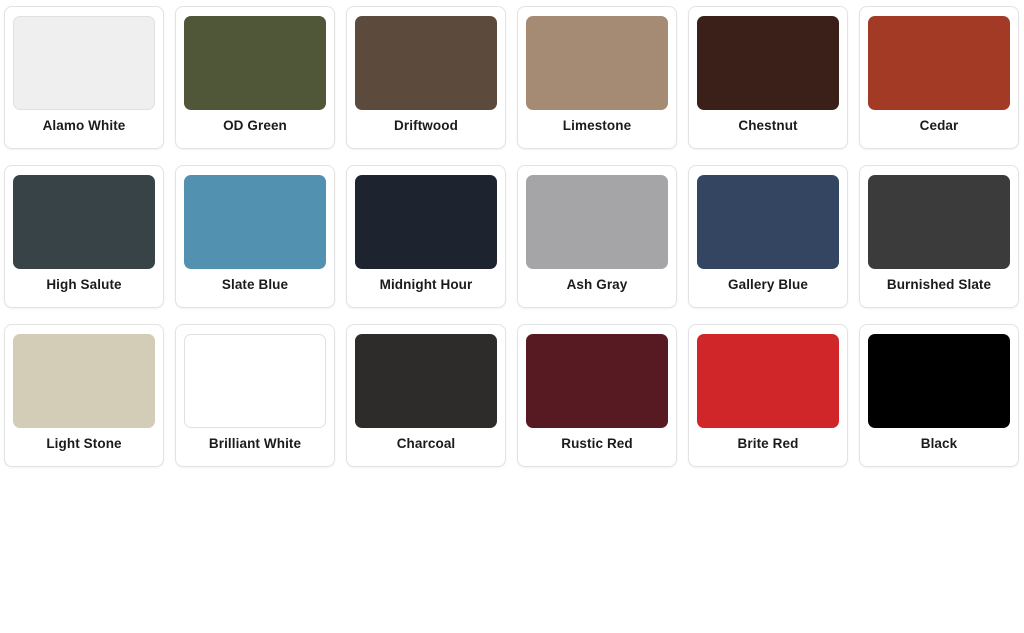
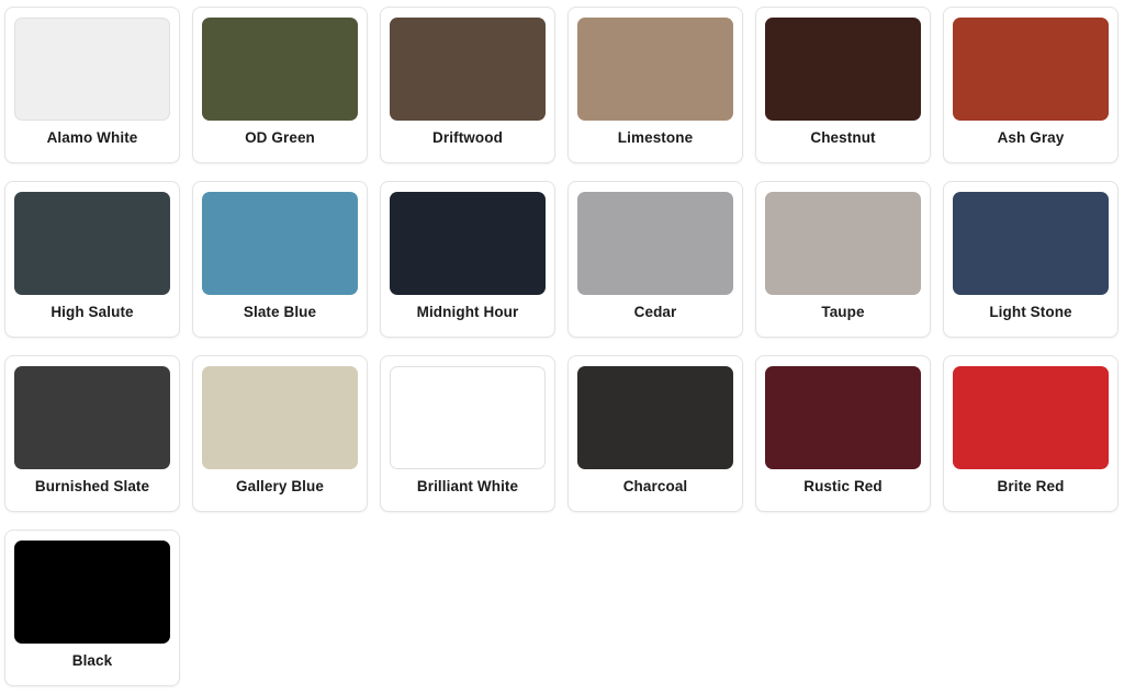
  Alamo White
  OD Green
  Driftwood
  Limestone
  Chestnut
- Cedar
+ Ash Gray
  High Salute
  Slate Blue
  Midnight Hour
- Ash Gray
+ Cedar
+ Taupe
- Gallery Blue
+ Light Stone
  Burnished Slate
- Light Stone
+ Gallery Blue
  Brilliant White
  Charcoal
  Rustic Red
  Brite Red
  Black
